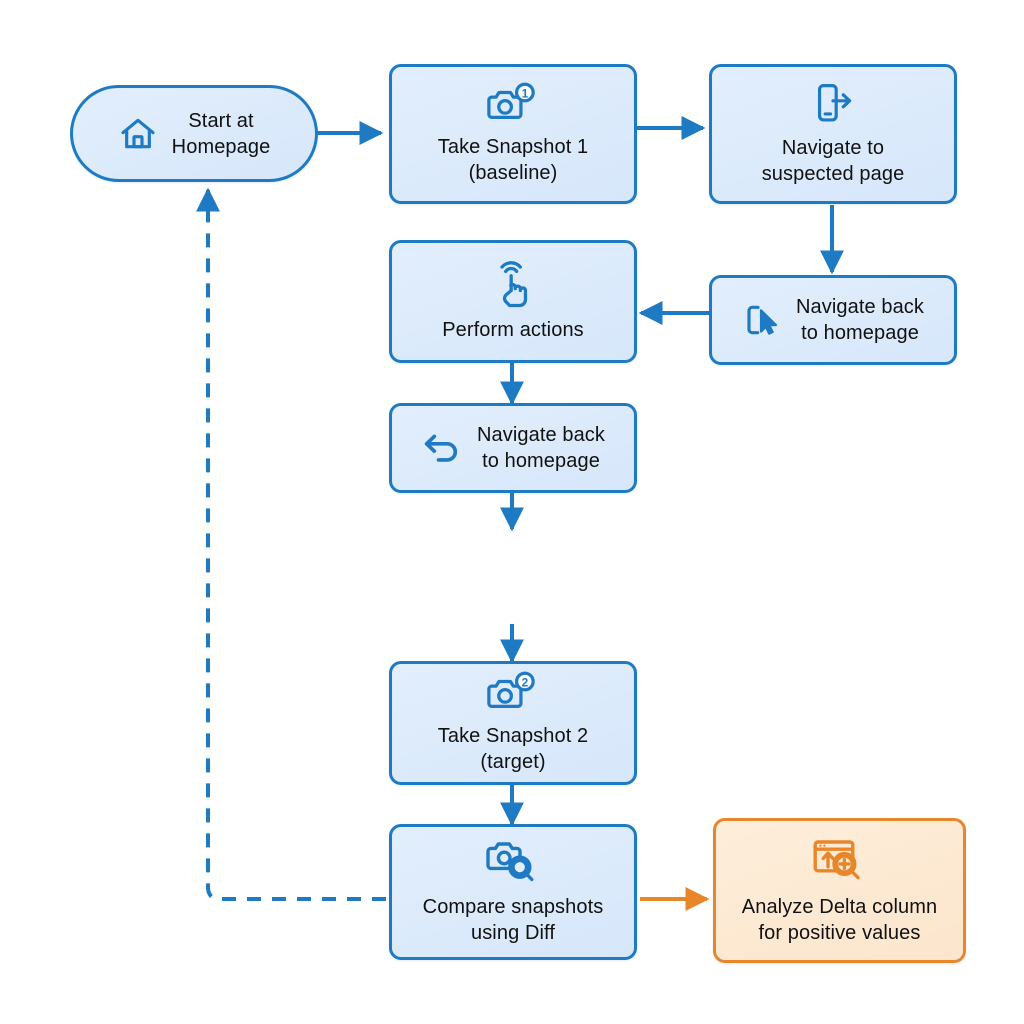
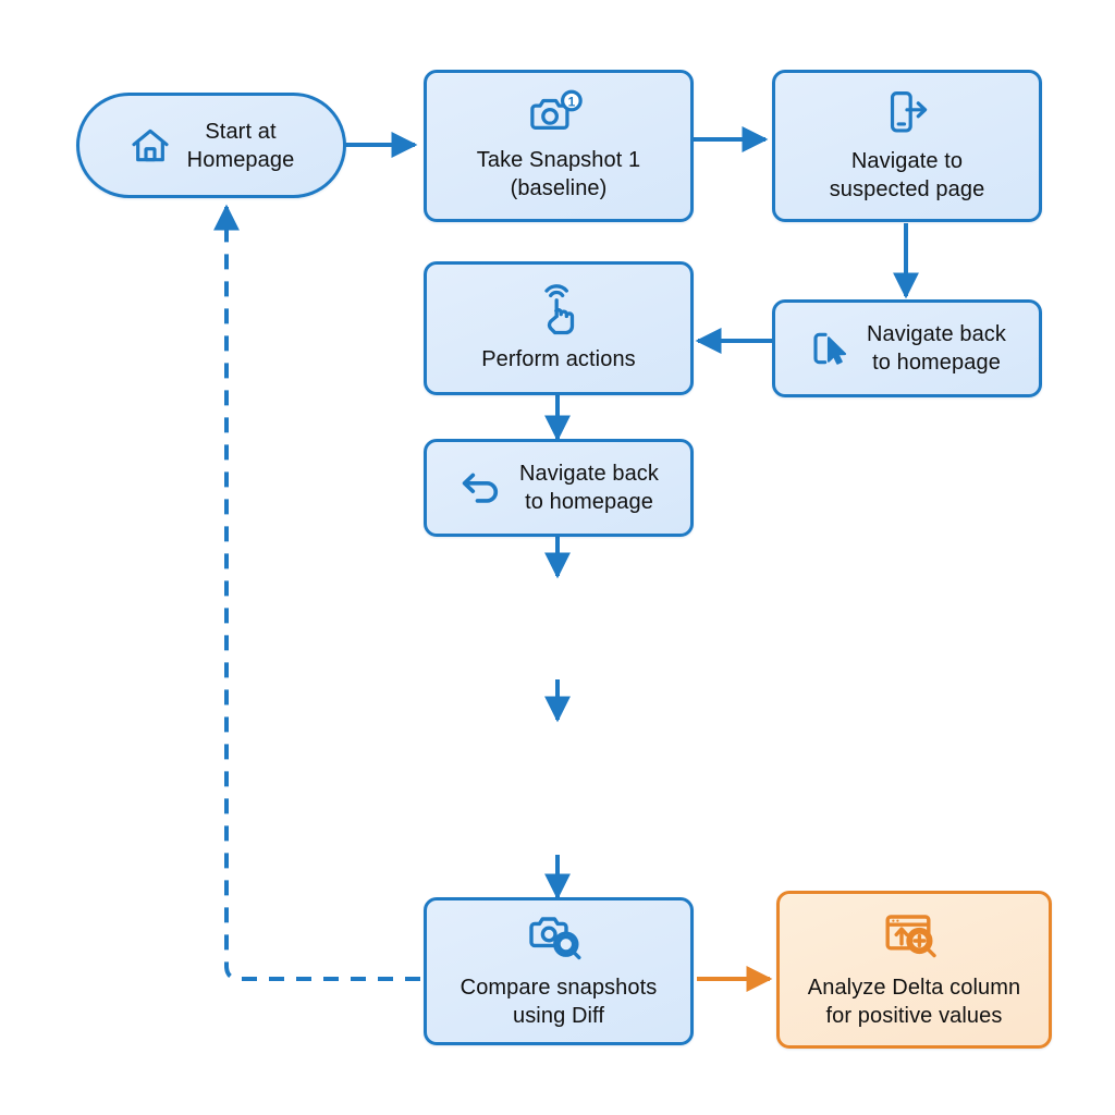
  Start at
  Homepage
  1
  Take Snapshot 1
  (baseline)
  Navigate to
  suspected page
  Navigate back
  to homepage
  Perform actions
  Navigate back
  to homepage
- 2
- Take Snapshot 2
- (target)
  Compare snapshots
  using Diff
  Analyze Delta column
  for positive values
